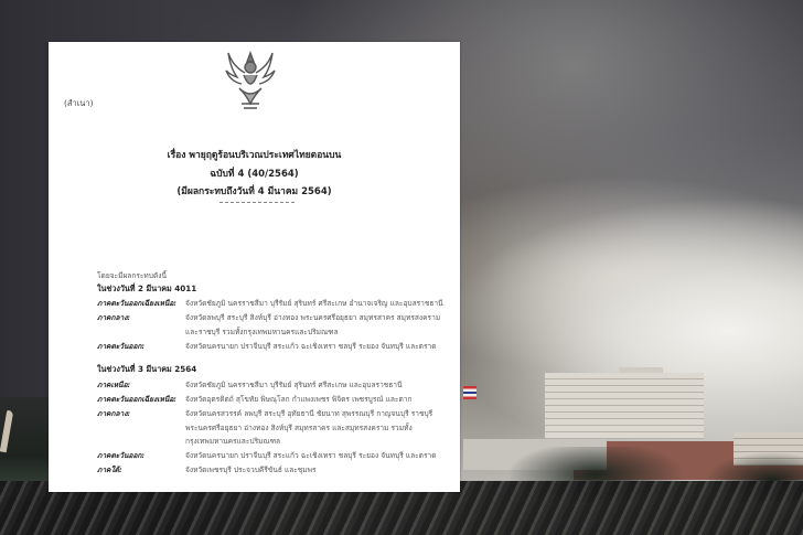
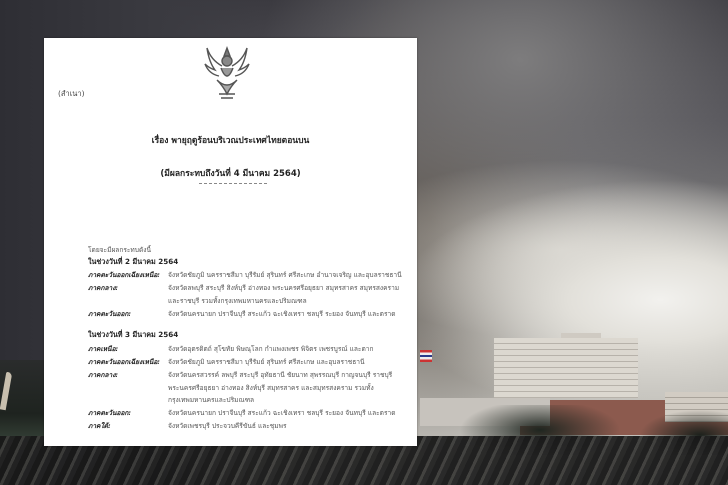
  (สำเนา)
  เรื่อง พายุฤดูร้อนบริเวณประเทศไทยตอนบน
- ฉบับที่ 4 (40/2564)
  (มีผลกระทบถึงวันที่ 4 มีนาคม 2564)
  โดยจะมีผลกระทบดังนี้
- ในช่วงวันที่ 2 มีนาคม 4011
+ ในช่วงวันที่ 2 มีนาคม 2564
  ภาคตะวันออกเฉียงเหนือ:
  จังหวัดชัยภูมิ นครราชสีมา บุรีรัมย์ สุรินทร์ ศรีสะเกษ อำนาจเจริญ และอุบลราชธานี
  ภาคกลาง:
  จังหวัดลพบุรี สระบุรี สิงห์บุรี อ่างทอง พระนครศรีอยุธยา สมุทรสาคร สมุทรสงคราม และราชบุรี รวมทั้งกรุงเทพมหานครและปริมณฑล
  ภาคตะวันออก:
  จังหวัดนครนายก ปราจีนบุรี สระแก้ว ฉะเชิงเทรา ชลบุรี ระยอง จันทบุรี และตราด
  ในช่วงวันที่ 3 มีนาคม 2564
  ภาคเหนือ:
- จังหวัดชัยภูมิ นครราชสีมา บุรีรัมย์ สุรินทร์ ศรีสะเกษ และอุบลราชธานี
+ จังหวัดอุตรดิตถ์ สุโขทัย พิษณุโลก กำแพงเพชร พิจิตร เพชรบูรณ์ และตาก
  ภาคตะวันออกเฉียงเหนือ:
- จังหวัดอุตรดิตถ์ สุโขทัย พิษณุโลก กำแพงเพชร พิจิตร เพชรบูรณ์ และตาก
+ จังหวัดชัยภูมิ นครราชสีมา บุรีรัมย์ สุรินทร์ ศรีสะเกษ และอุบลราชธานี
  ภาคกลาง:
  จังหวัดนครสวรรค์ ลพบุรี สระบุรี อุทัยธานี ชัยนาท สุพรรณบุรี กาญจนบุรี ราชบุรี พระนครศรีอยุธยา อ่างทอง สิงห์บุรี สมุทรสาคร และสมุทรสงคราม รวมทั้งกรุงเทพมหานครและปริมณฑล
  ภาคตะวันออก:
  จังหวัดนครนายก ปราจีนบุรี สระแก้ว ฉะเชิงเทรา ชลบุรี ระยอง จันทบุรี และตราด
  ภาคใต้:
  จังหวัดเพชรบุรี ประจวบคีรีขันธ์ และชุมพร
